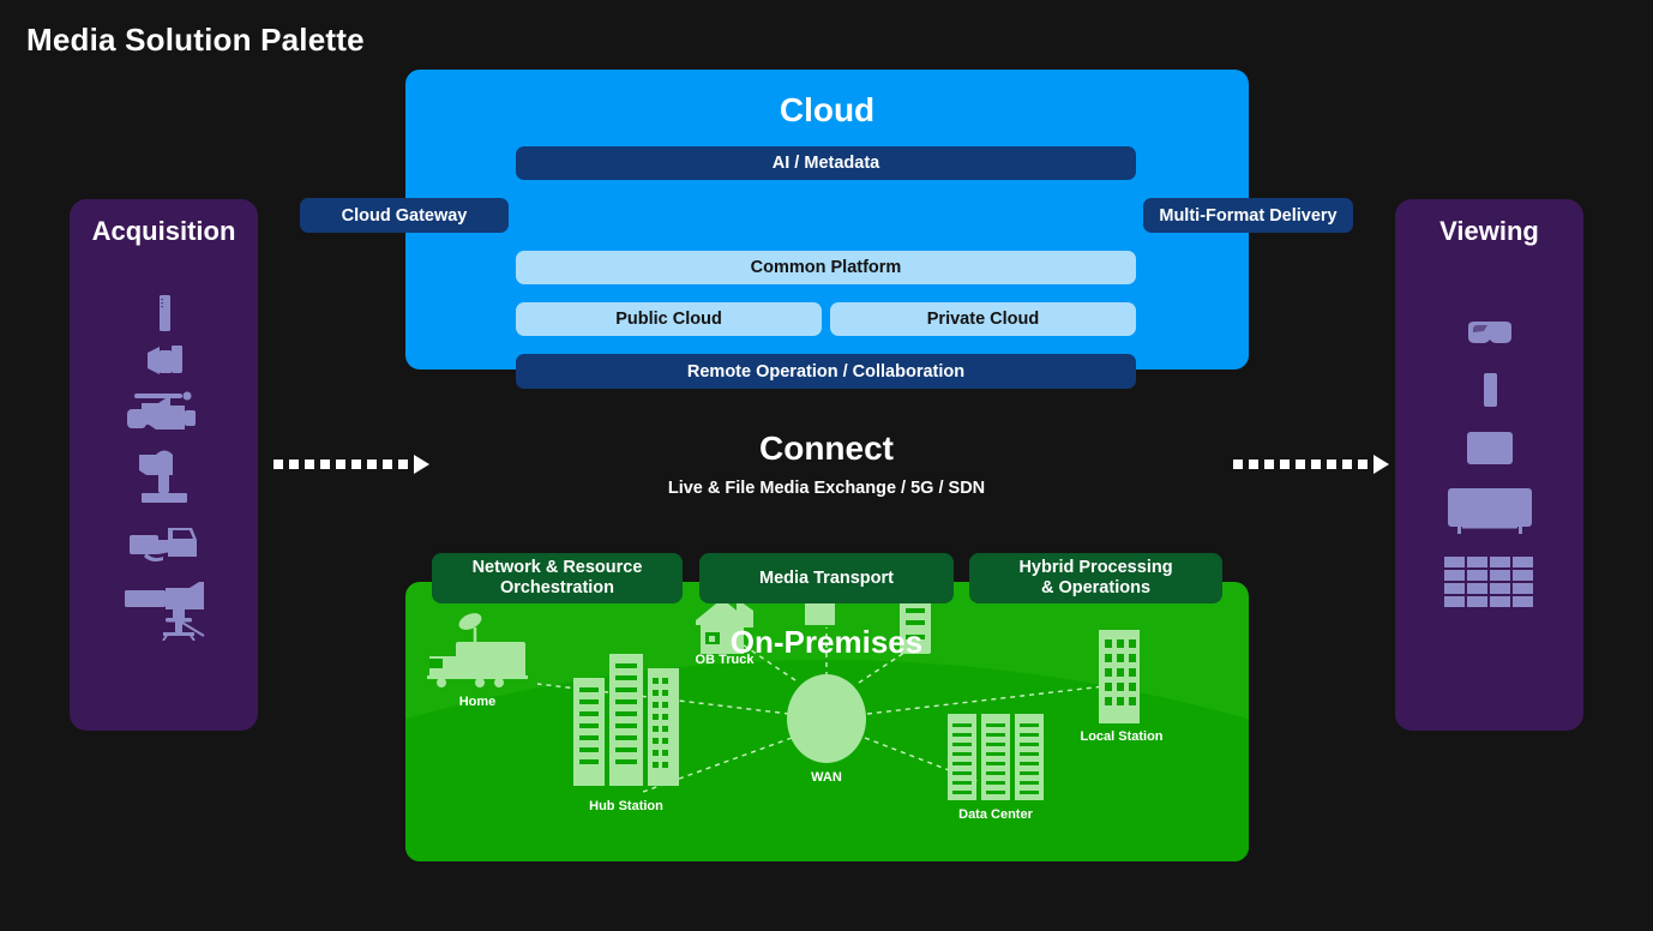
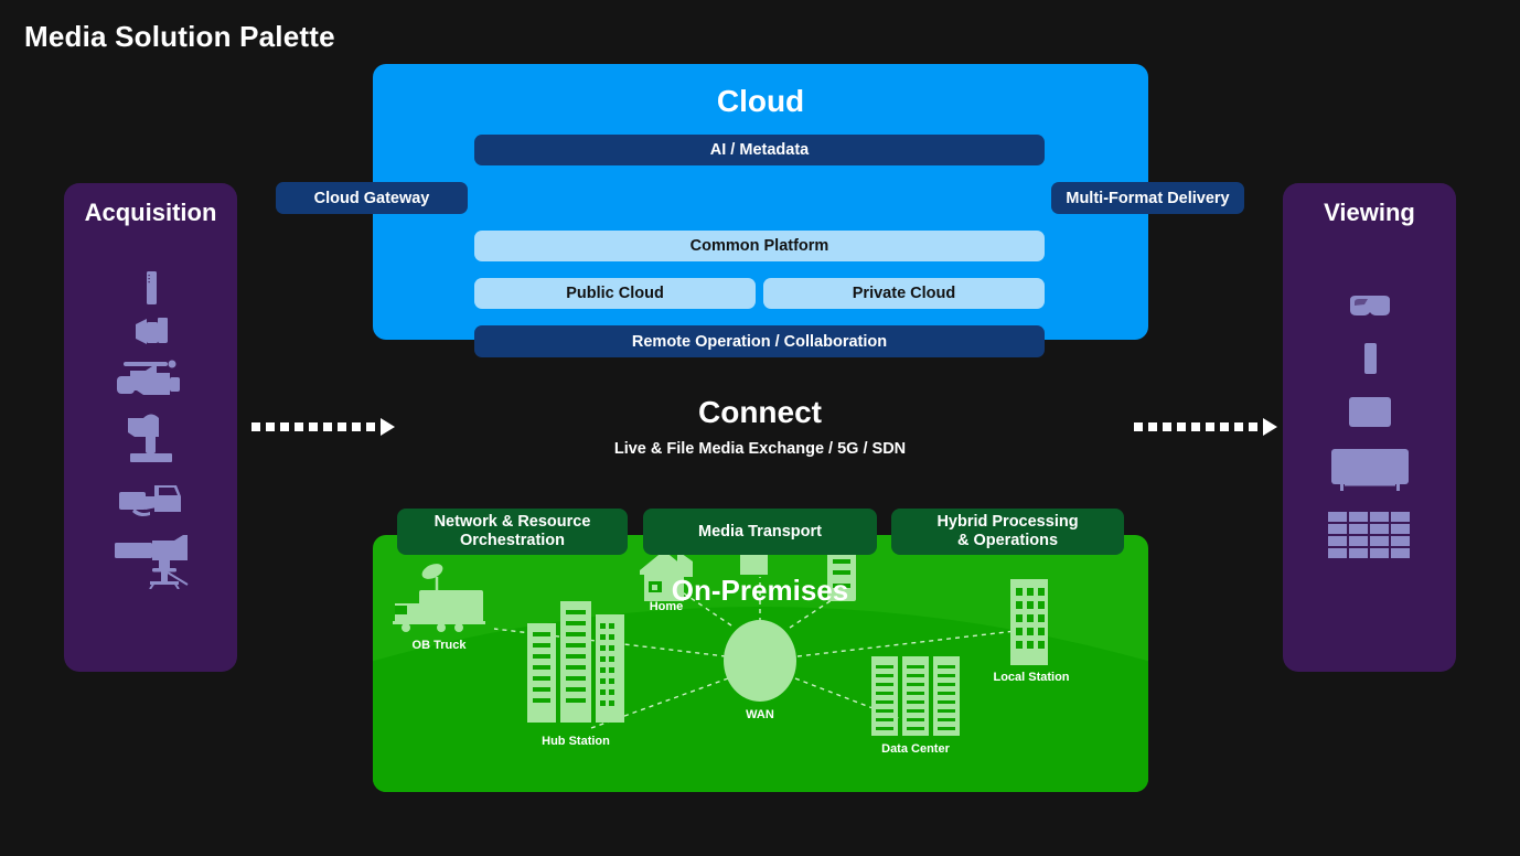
  Media Solution Palette
  Acquisition
  Viewing
  Cloud
  AI / Metadata
  Common Platform
  Public Cloud
  Private Cloud
  Remote Operation / Collaboration
  Cloud Gateway
  Multi-Format Delivery
  Connect
  Live & File Media Exchange / 5G / SDN
- Home
+ OB Truck
  Hub Station
- OB Truck
+ Home
  WAN
  Data Center
  Local Station
  On-Premises
  Network & Resource
  Orchestration
  Media Transport
  Hybrid Processing
  & Operations
